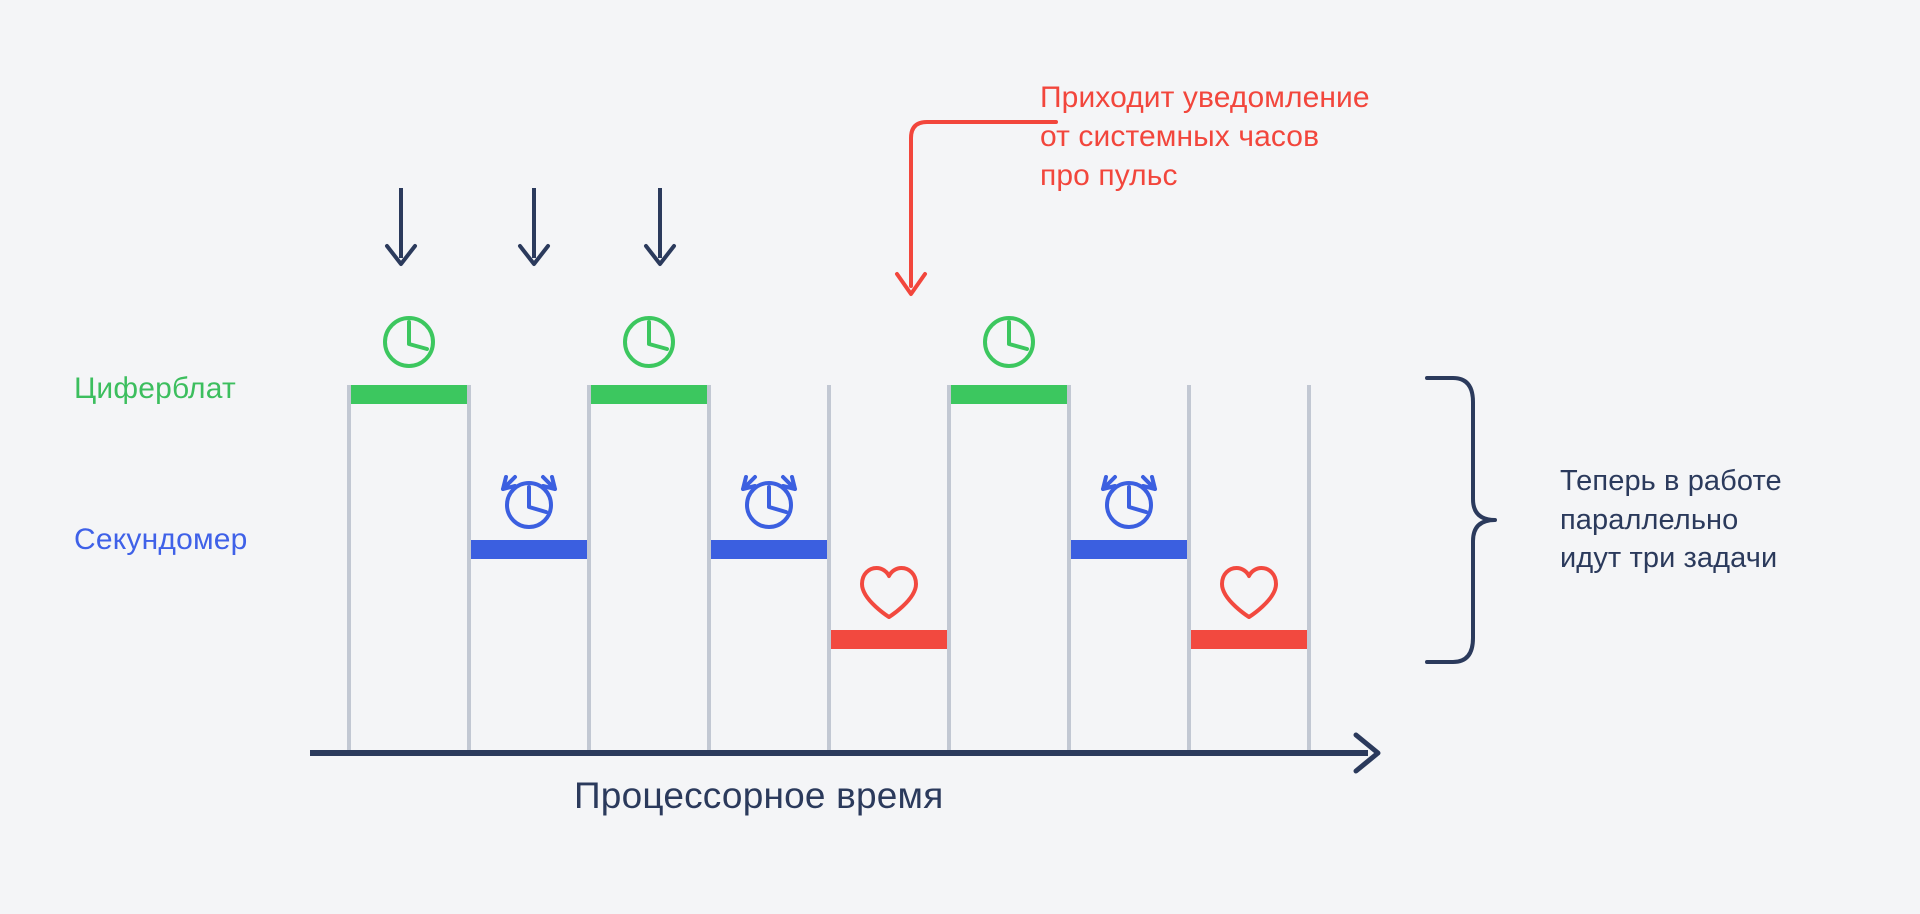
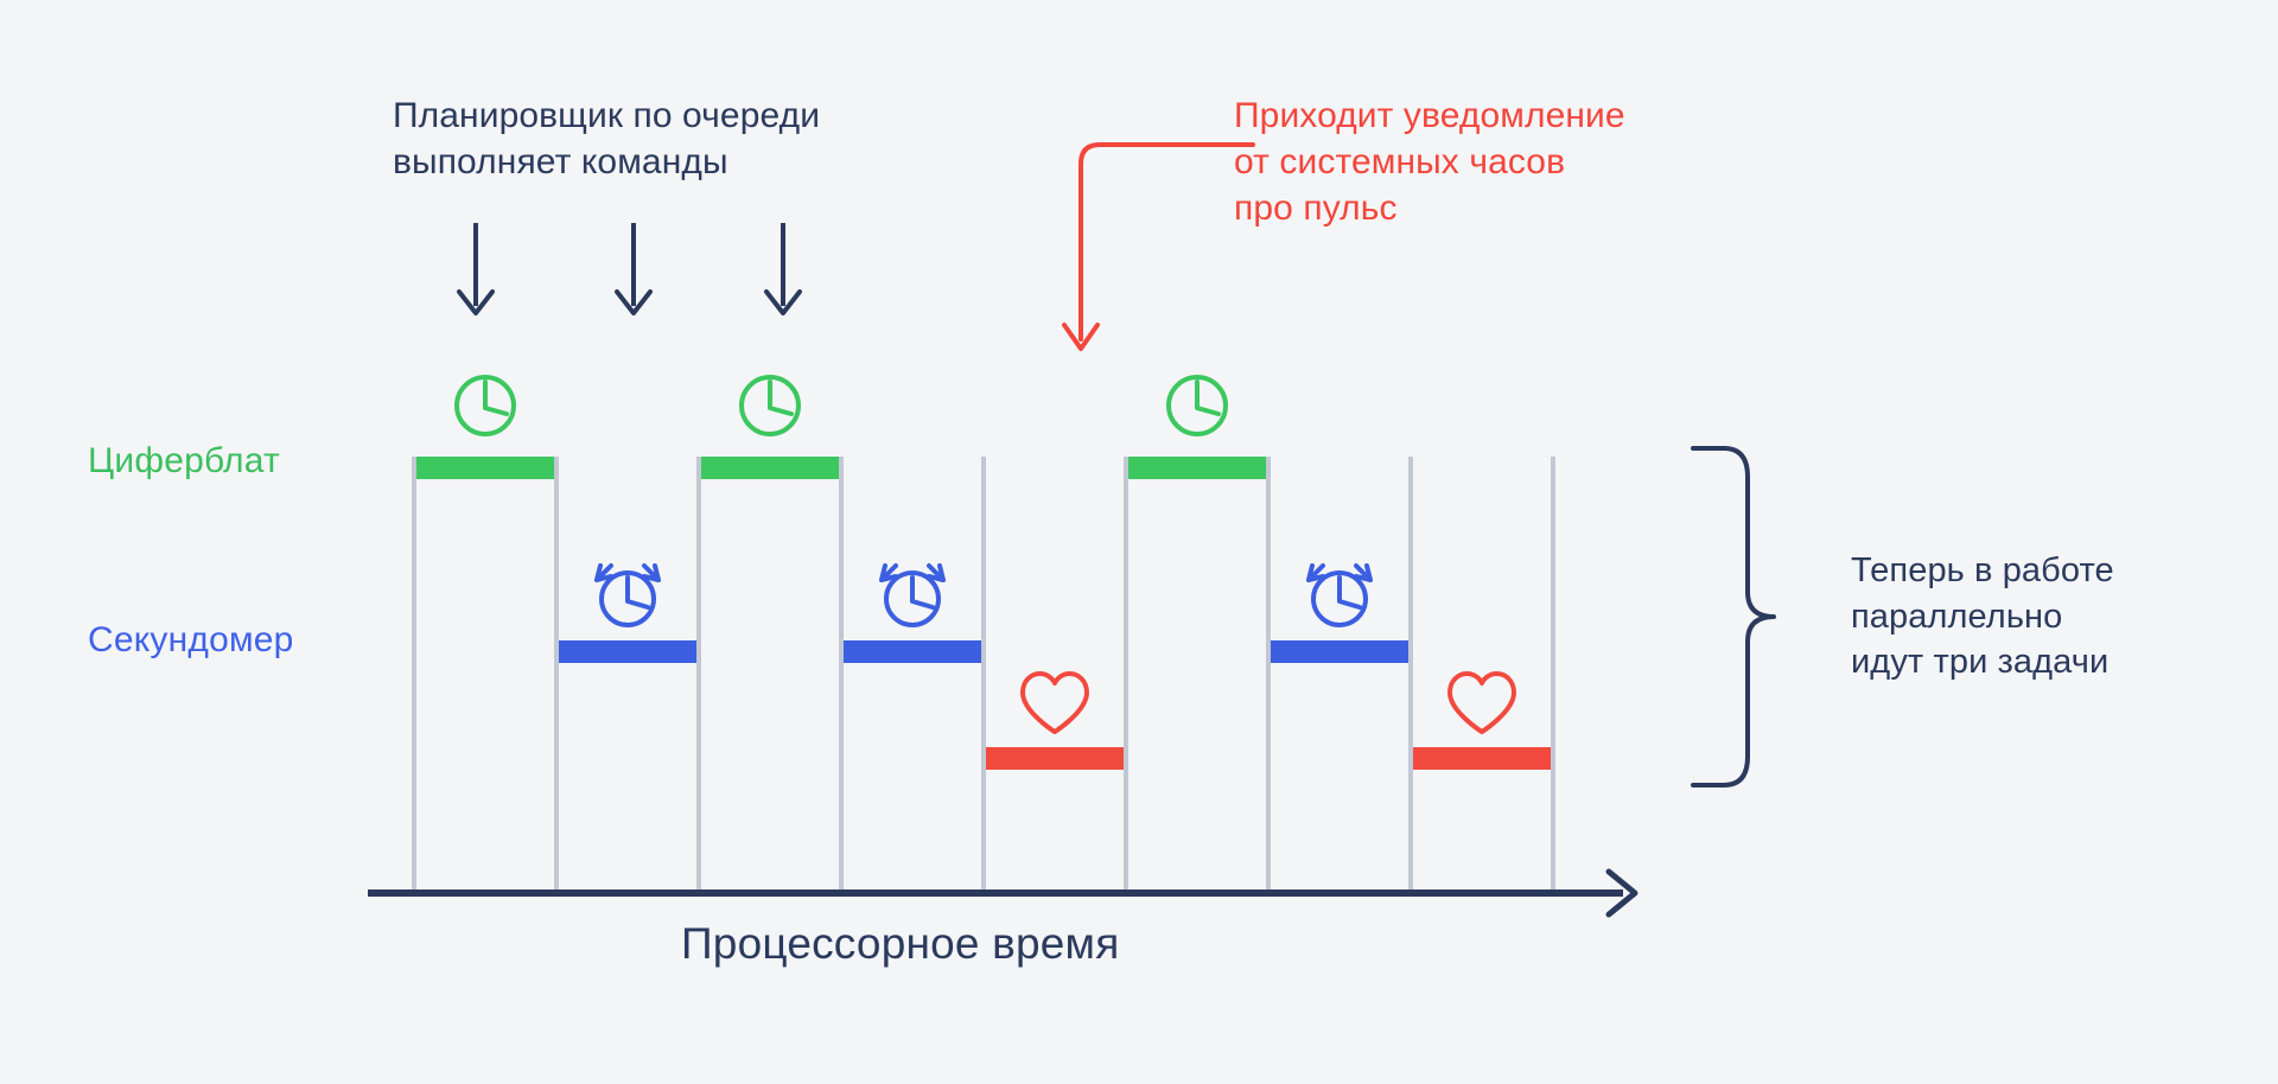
+ Планировщик по очереди
+ выполняет команды
  Приходит уведомление
  от системных часов
  про пульс
  Теперь в работе
  параллельно
  идут три задачи
  Циферблат
  Секундомер
  Процессорное время
